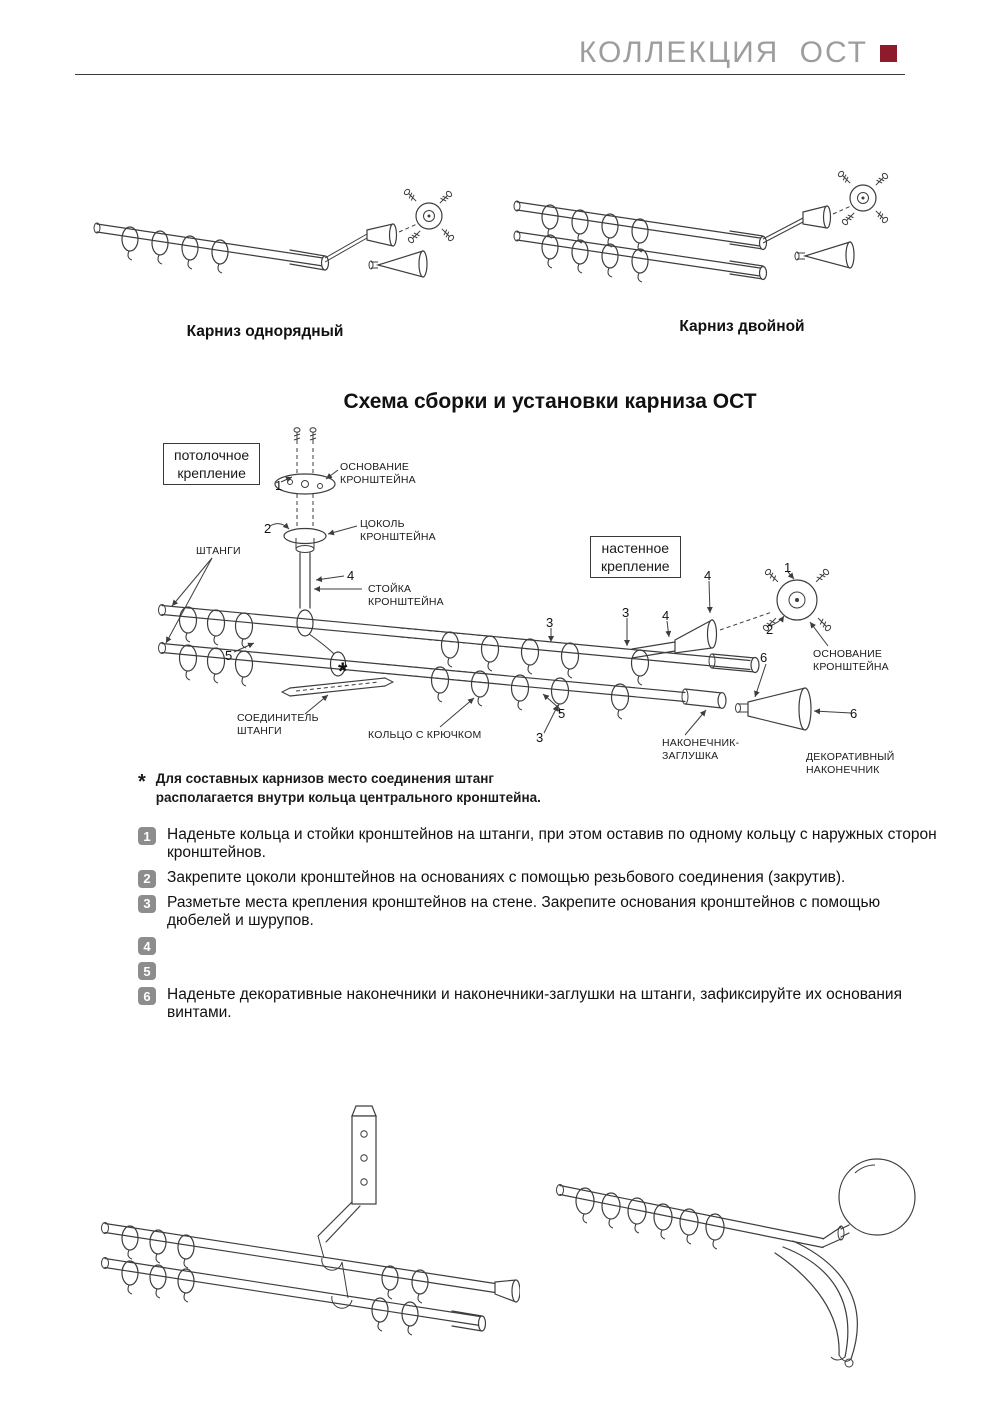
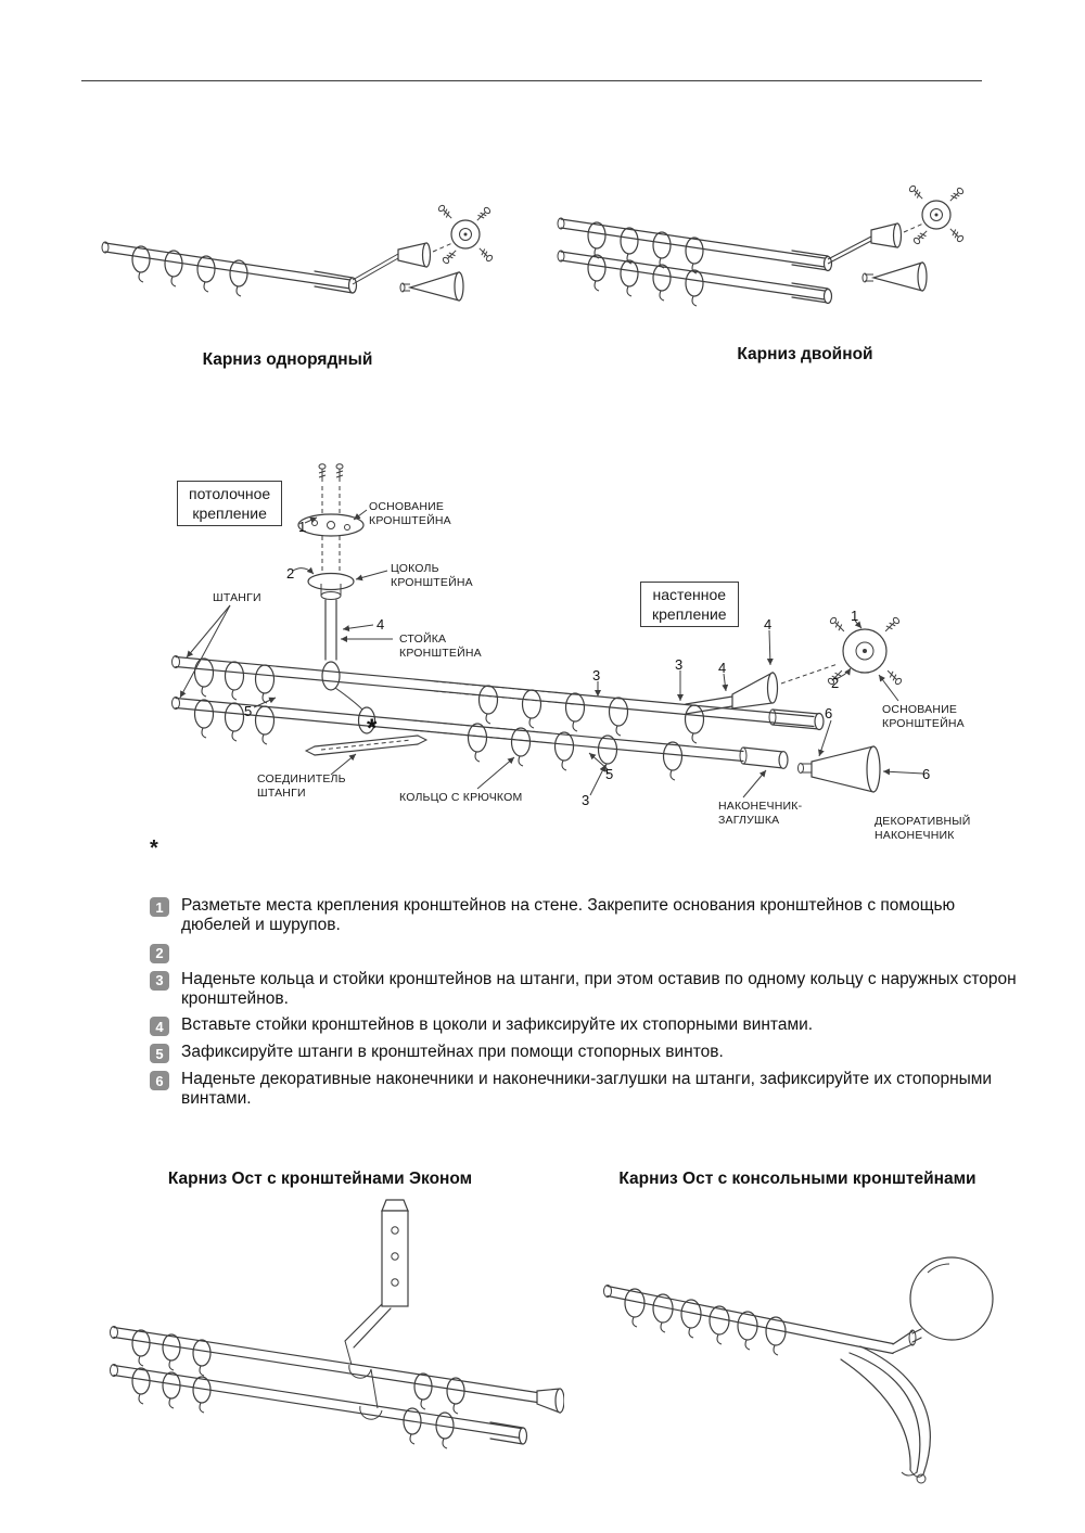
- КОЛЛЕКЦИЯ ОСТ
  Карниз однорядный
  Карниз двойной
- Схема сборки и установки карниза ОСТ
  потолочное
  крепление
  настенное
  крепление
  ОСНОВАНИЕ
  КРОНШТЕЙНА
  ЦОКОЛЬ
  КРОНШТЕЙНА
  ШТАНГИ
  СТОЙКА
  КРОНШТЕЙНА
  ОСНОВАНИЕ
  КРОНШТЕЙНА
  СОЕДИНИТЕЛЬ
  ШТАНГИ
  КОЛЬЦО С КРЮЧКОМ
  НАКОНЕЧНИК-
  ЗАГЛУШКА
  ДЕКОРАТИВНЫЙ
  НАКОНЕЧНИК
  *
  1
  2
  4
  5
  3
  3
  4
  4
  1
  2
  6
  5
  3
  6
  *
- Для составных карнизов место соединения штанг
- располагается внутри кольца центрального кронштейна.
  1
- Наденьте кольца и стойки кронштейнов на штанги, при этом оставив по одному кольцу с наружных сторон кронштейнов.
+ Разметьте места крепления кронштейнов на стене. Закрепите основания кронштейнов с помощью дюбелей и шурупов.
  2
- Закрепите цоколи кронштейнов на основаниях с помощью резьбового соединения (закрутив).
  3
- Разметьте места крепления кронштейнов на стене. Закрепите основания кронштейнов с помощью дюбелей и шурупов.
+ Наденьте кольца и стойки кронштейнов на штанги, при этом оставив по одному кольцу с наружных сторон кронштейнов.
  4
+ Вставьте стойки кронштейнов в цоколи и зафиксируйте их стопорными винтами.
  5
+ Зафиксируйте штанги в кронштейнах при помощи стопорных винтов.
  6
- Наденьте декоративные наконечники и наконечники-заглушки на штанги, зафиксируйте их основания винтами.
+ Наденьте декоративные наконечники и наконечники-заглушки на штанги, зафиксируйте их стопорными винтами.
+ Карниз Ост с кронштейнами Эконом
+ Карниз Ост с консольными кронштейнами
